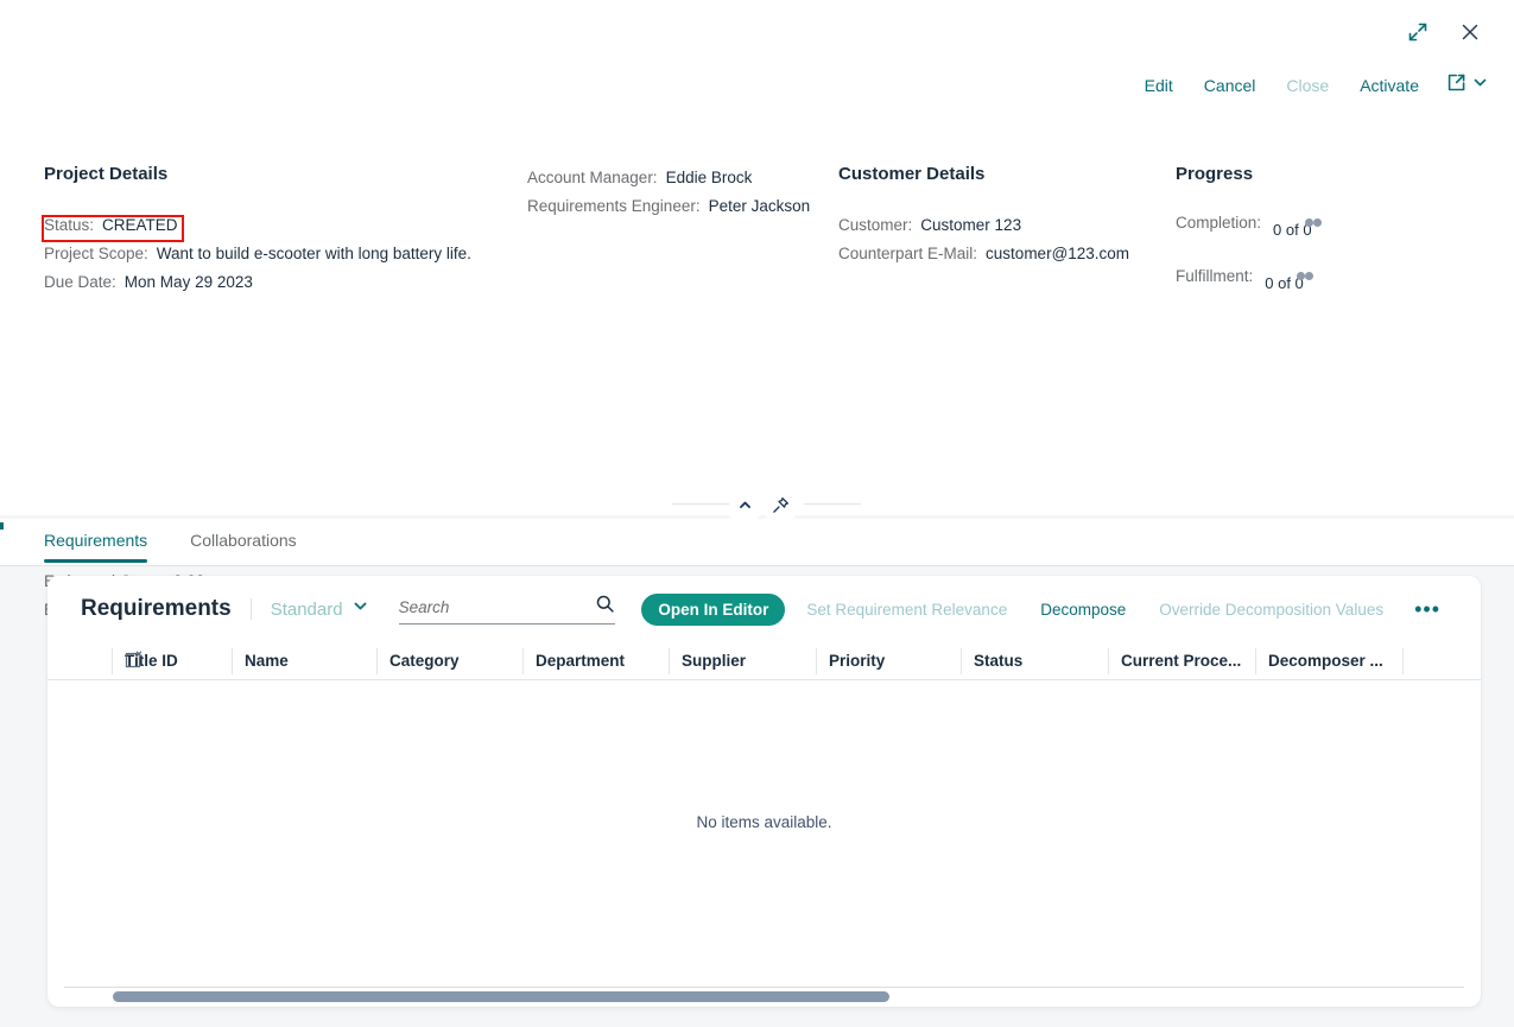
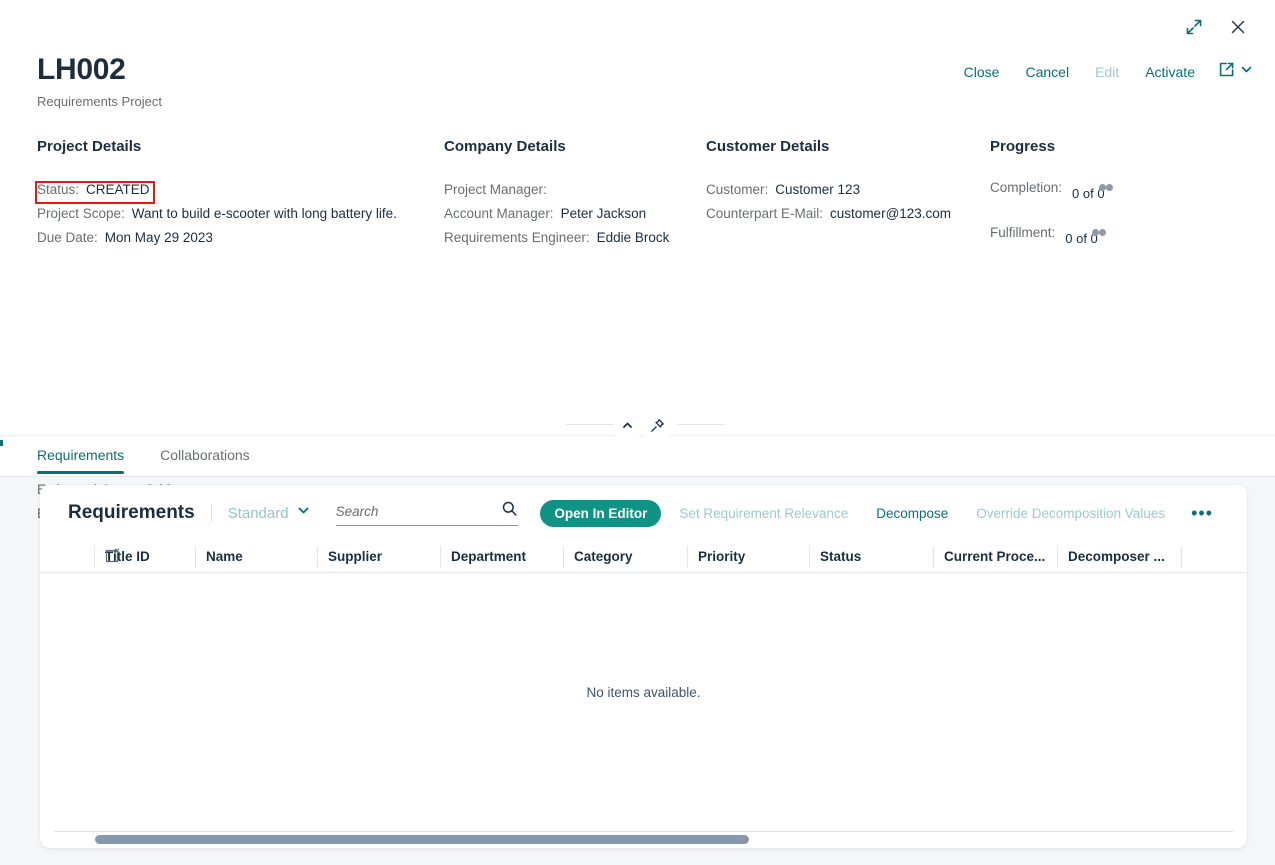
+ LH002
+ Requirements Project
- Edit
+ Close
  Cancel
- Close
+ Edit
  Activate
  Project Details
  Status:
  CREATED
  Project Scope:
  Want to build e-scooter with long battery life.
  Due Date:
  Mon May 29 2023
+ Company Details
+ Project Manager:
  Account Manager:
- Eddie Brock
+ Peter Jackson
  Requirements Engineer:
- Peter Jackson
+ Eddie Brock
  Customer Details
  Customer:
  Customer 123
  Counterpart E-Mail:
  customer@123.com
  Progress
  Completion:
  0 of 0
  Fulfillment:
  0 of 0
  Requirements
  Collaborations
  Requirements
  Standard
  Search
  Open In Editor
  Set Requirement Relevance
  Decompose
  Override Decomposition Values
  •••
  Title ID
  Name
- Category
+ Supplier
  Department
- Supplier
+ Category
  Priority
  Status
  Current Proce...
  Decomposer ...
  No items available.
